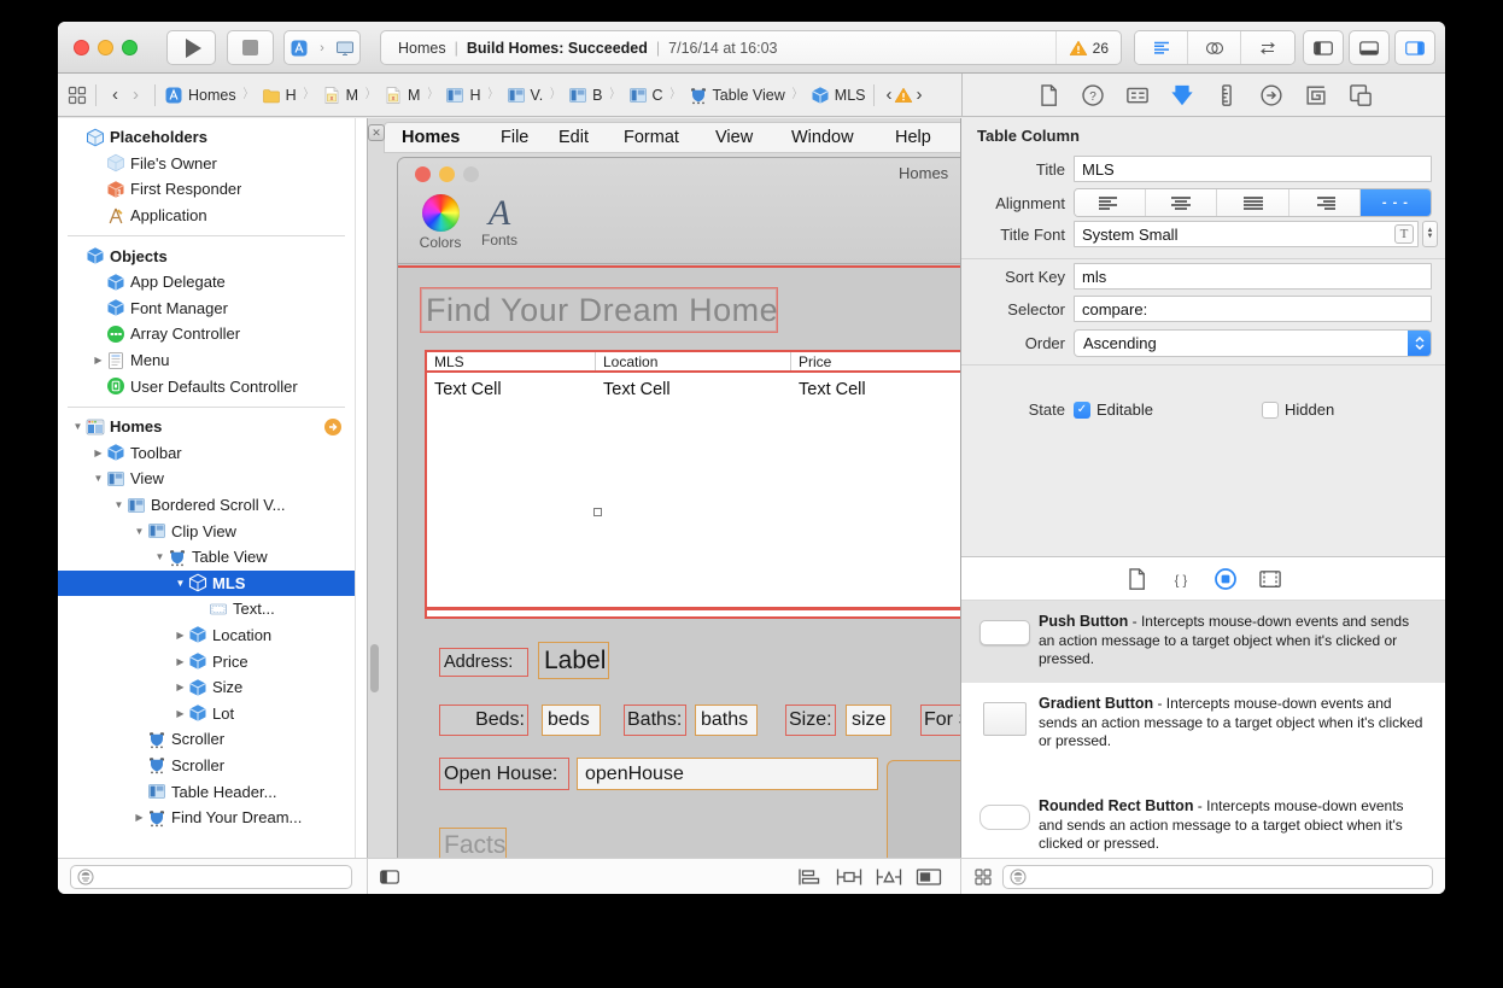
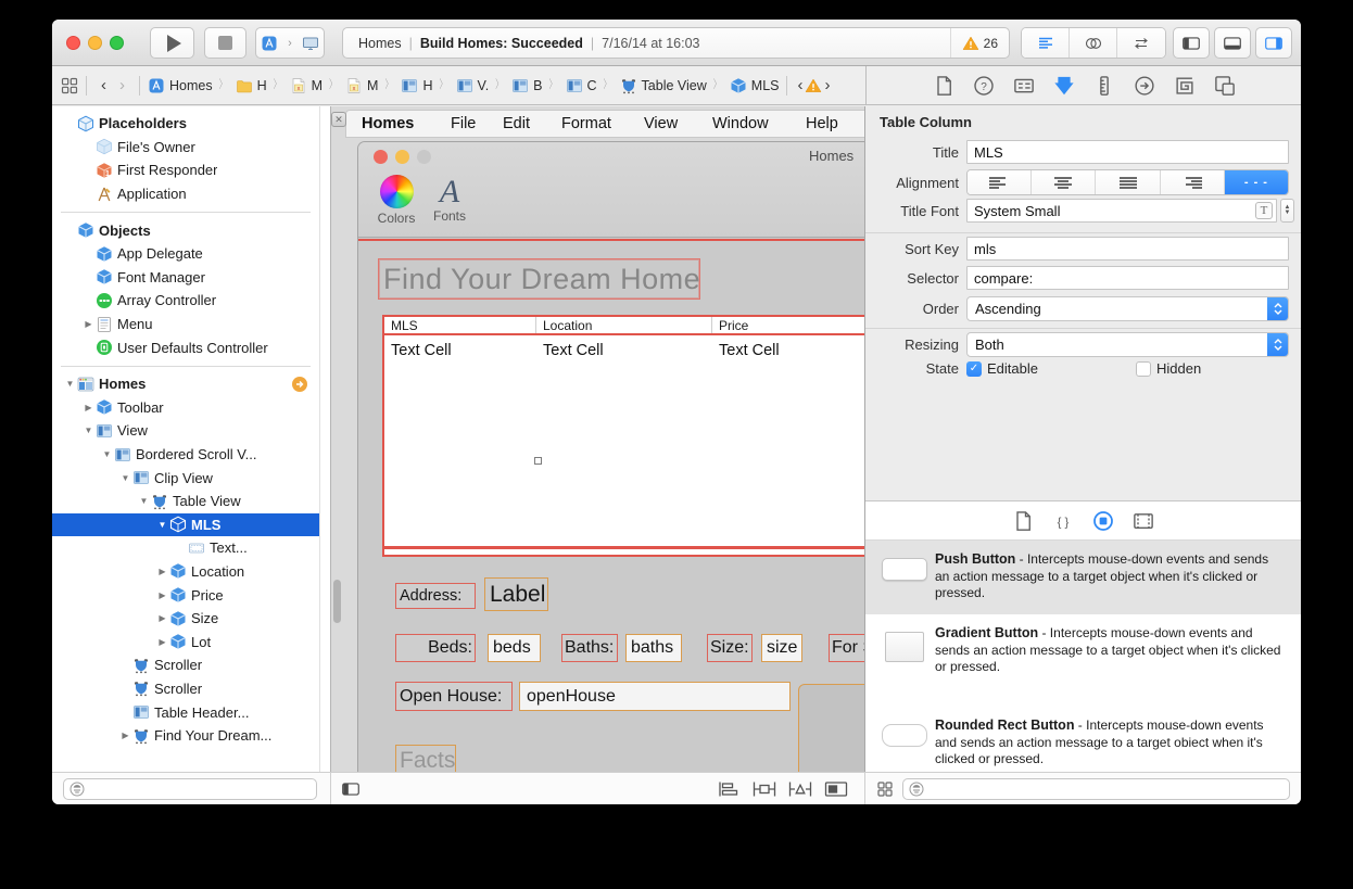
  ›
  Homes
  |
  Build Homes: Succeeded
  |
  7/16/14 at 16:03
  26
  ‹
  ›
  Homes
  〉
  H
  〉
  M
  〉
  M
  〉
  H
  〉
  V.
  〉
  B
  〉
  C
  〉
  Table View
  〉
  MLS
  ‹
  ›
  ?
  Placeholders
  File's Owner
  First Responder
  Application
  Objects
  App Delegate
  Font Manager
  Array Controller
  ▶
  Menu
  User Defaults Controller
  ▼
  Homes
  ▶
  Toolbar
  ▼
  View
  ▼
  Bordered Scroll V...
  ▼
  Clip View
  ▼
  Table View
  ▼
  MLS
  Text...
  ▶
  Location
  ▶
  Price
  ▶
  Size
  ▶
  Lot
  Scroller
  Scroller
  Table Header...
  ▶
  Find Your Dream...
  ✕
  Homes
  File
  Edit
  Format
  View
  Window
  Help
  Homes
  Colors
  A
  Fonts
  Find Your Dream Home
  MLS
  Location
  Price
  Text Cell
  Text Cell
  Text Cell
  Address:
  Label
  Beds:
  beds
  Baths:
  baths
  Size:
  size
  For
  Open House:
  openHouse
  Facts
  Table Column
  Title
  MLS
  Alignment
  - - -
  Title Font
  System Small
  T
  Sort Key
  mls
  Selector
  compare:
  Order
  Ascending
+ Resizing
+ Both
  State
  ✓
  Editable
  Hidden
  { }
  Push Button - Intercepts mouse-down events and sends an action message to a target object when it's clicked or pressed.
  Gradient Button - Intercepts mouse-down events and sends an action message to a target object when it's clicked or pressed.
  Rounded Rect Button - Intercepts mouse-down events and sends an action message to a target obiect when it's clicked or pressed.
